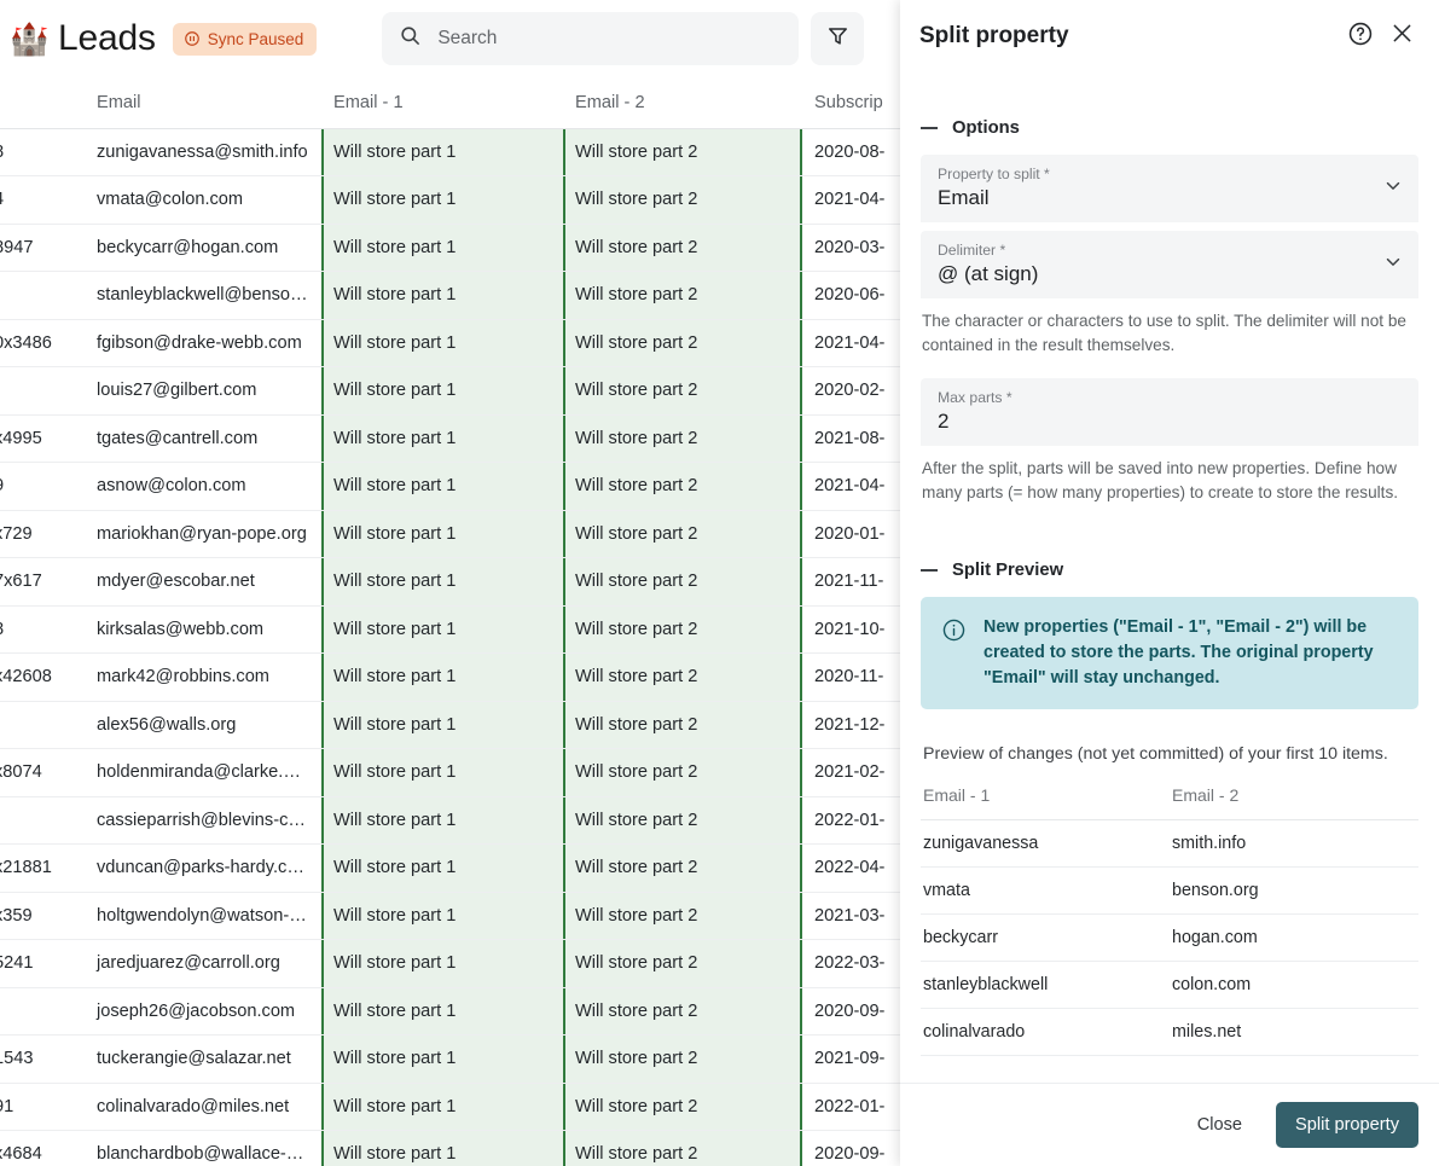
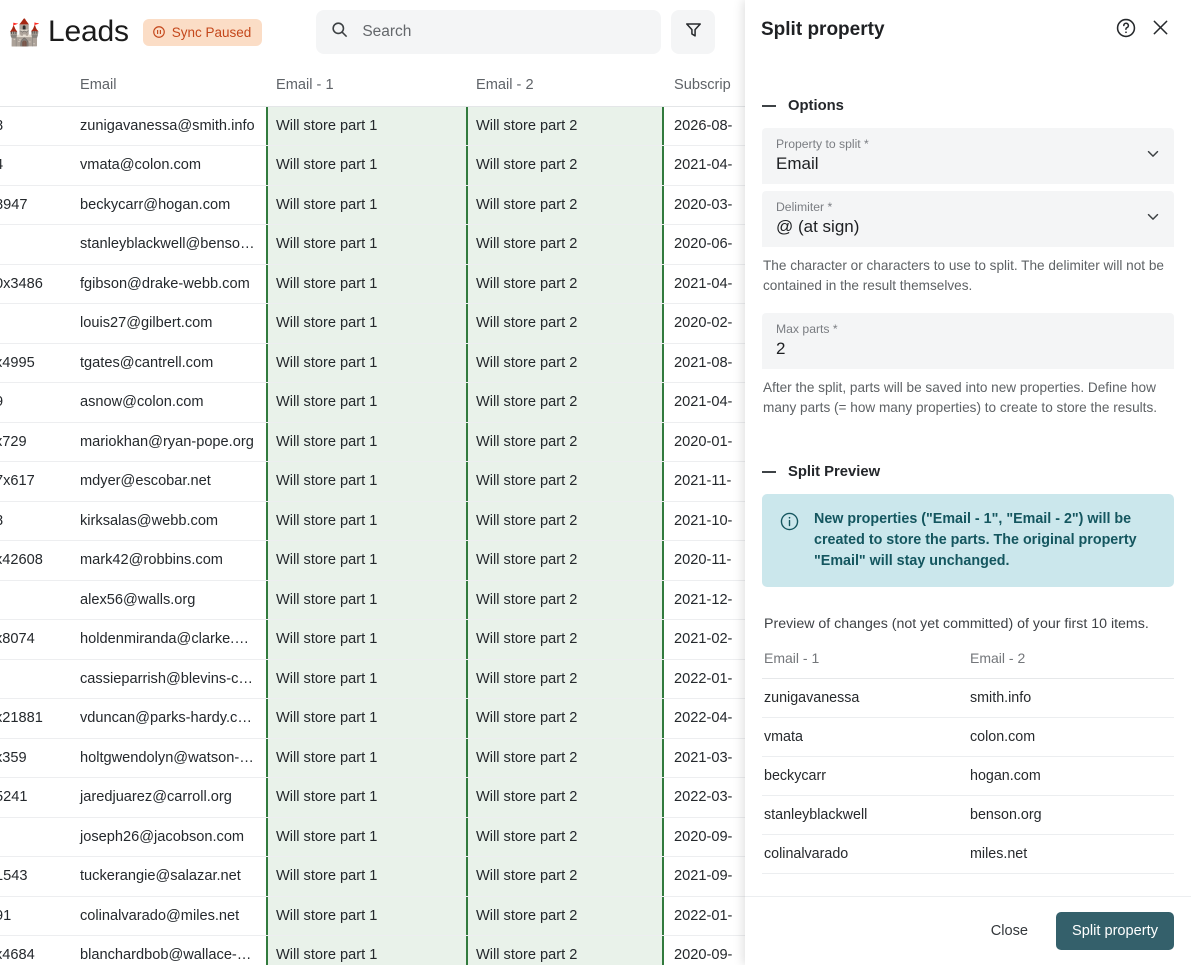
  🏰
  Leads
  Sync Paused
  Search
  	Email	Email - 1	Email - 2	Subscrip
- 	zunigavanessa@smith.info	Will store part 1	Will store part 2	2020-08-
+ 	zunigavanessa@smith.info	Will store part 1	Will store part 2	2026-08-
  	vmata@colon.com	Will store part 1	Will store part 2	2021-04-
  947	beckycarr@hogan.com	Will store part 1	Will store part 2	2020-03-
  	stanleyblackwell@benson.o	Will store part 1	Will store part 2	2020-06-
  x3486	fgibson@drake-webb.com	Will store part 1	Will store part 2	2021-04-
  	louis27@gilbert.com	Will store part 1	Will store part 2	2020-02-
  4995	tgates@cantrell.com	Will store part 1	Will store part 2	2021-08-
  	asnow@colon.com	Will store part 1	Will store part 2	2021-04-
  729	mariokhan@ryan-pope.org	Will store part 1	Will store part 2	2020-01-
  x617	mdyer@escobar.net	Will store part 1	Will store part 2	2021-11-
  	kirksalas@webb.com	Will store part 1	Will store part 2	2021-10-
  42608	mark42@robbins.com	Will store part 1	Will store part 2	2020-11-
  	alex56@walls.org	Will store part 1	Will store part 2	2021-12-
  8074	holdenmiranda@clarke.com	Will store part 1	Will store part 2	2021-02-
  	cassieparrish@blevins-chap	Will store part 1	Will store part 2	2022-01-
  21881	vduncan@parks-hardy.com	Will store part 1	Will store part 2	2022-04-
  359	holtgwendolyn@watson-da…	Will store part 1	Will store part 2	2021-03-
  241	jaredjuarez@carroll.org	Will store part 1	Will store part 2	2022-03-
  	joseph26@jacobson.com	Will store part 1	Will store part 2	2020-09-
  543	tuckerangie@salazar.net	Will store part 1	Will store part 2	2021-09-
  1	colinalvarado@miles.net	Will store part 1	Will store part 2	2022-01-
  4684	blanchardbob@wallace-sha	Will store part 1	Will store part 2	2020-09-
  Split property
  Options
  Property to split *
  Email
  Delimiter *
  @ (at sign)
  The character or characters to use to split. The delimiter will not be contained in the result themselves.
  Max parts *
  2
  After the split, parts will be saved into new properties. Define how many parts (= how many properties) to create to store the results.
  Split Preview
  New properties ("Email - 1", "Email - 2") will be created to store the parts. The original property "Email" will stay unchanged.
  Preview of changes (not yet committed) of your first 10 items.
  Email - 1	Email - 2
  zunigavanessa	smith.info
- vmata	benson.org
+ vmata	colon.com
  beckycarr	hogan.com
- stanleyblackwell	colon.com
+ stanleyblackwell	benson.org
  colinalvarado	miles.net
  Close
  Split property
